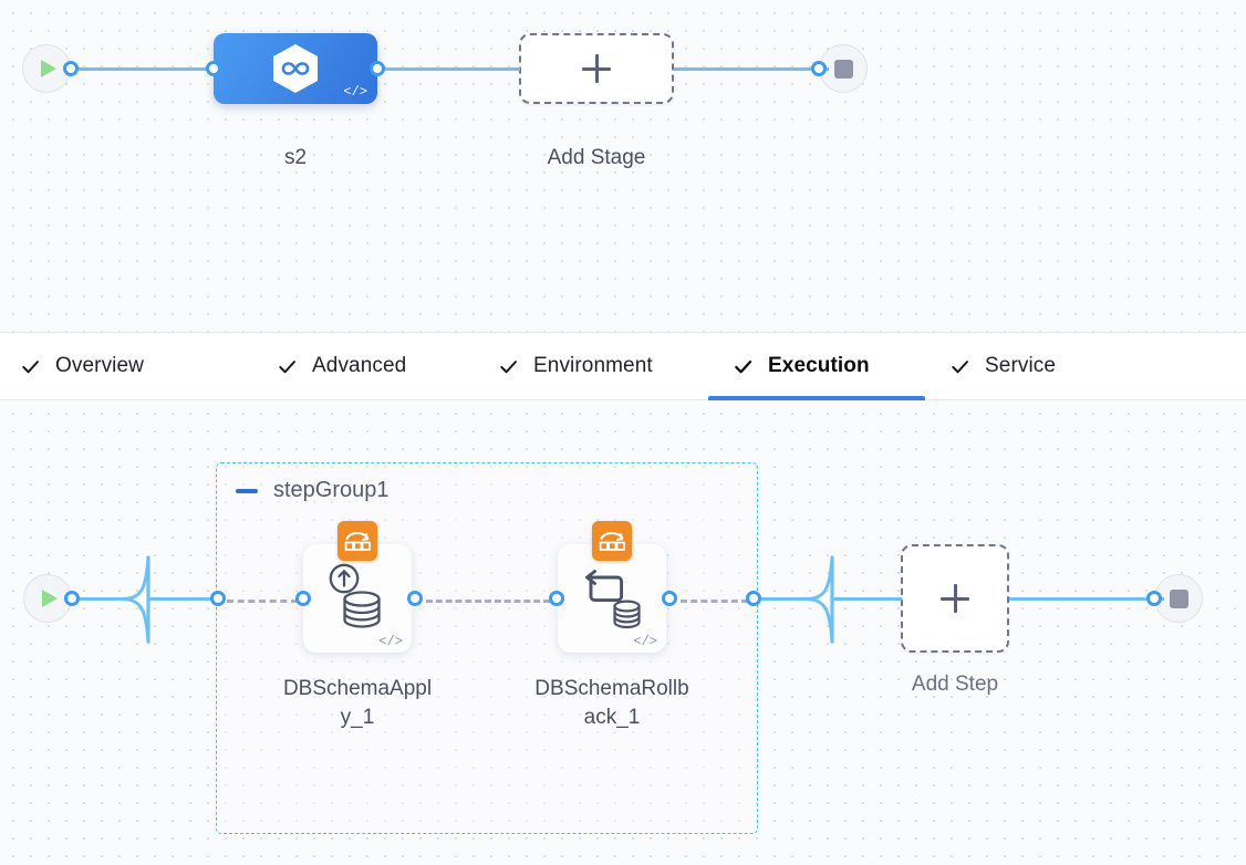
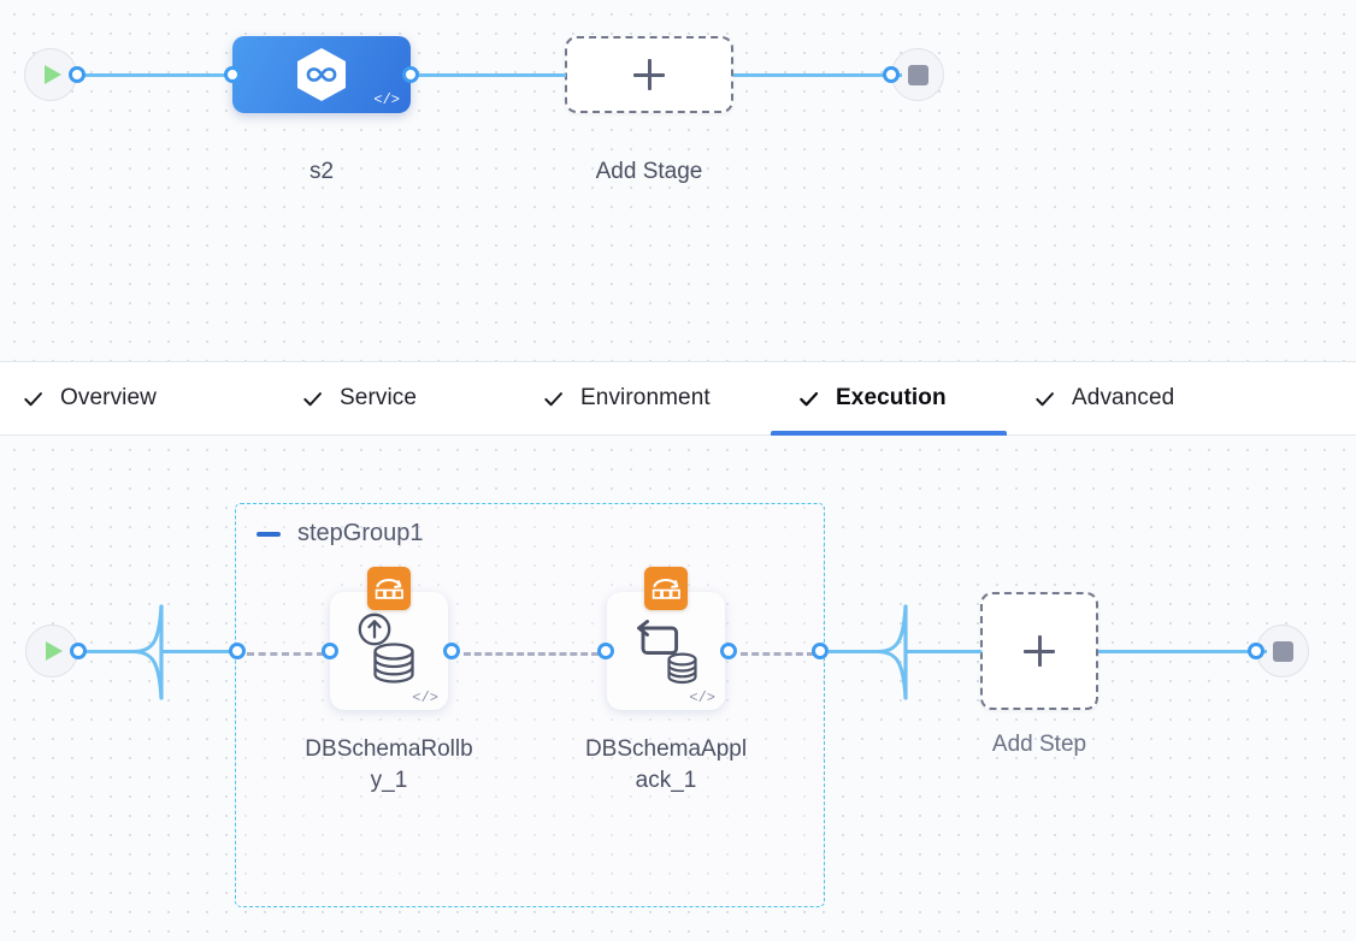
  </>
  s2
  Add Stage
  Overview
- Advanced
+ Service
  Environment
  Execution
- Service
+ Advanced
  stepGroup1
  </>
- DBSchemaAppl
+ DBSchemaRollb
  y_1
  </>
- DBSchemaRollb
+ DBSchemaAppl
  ack_1
  Add Step
